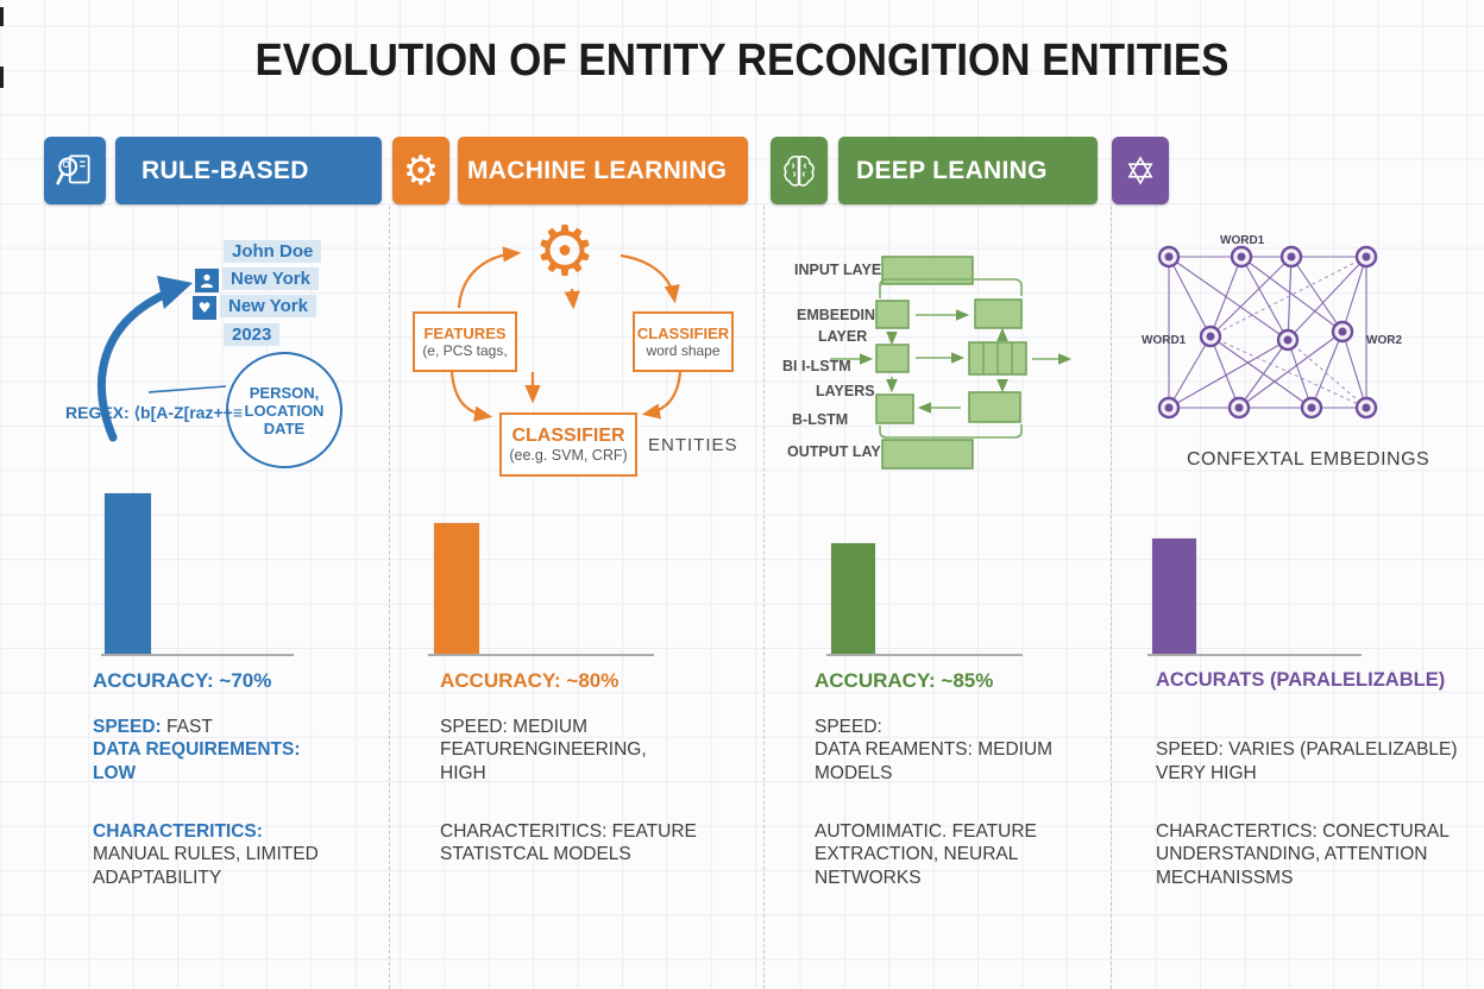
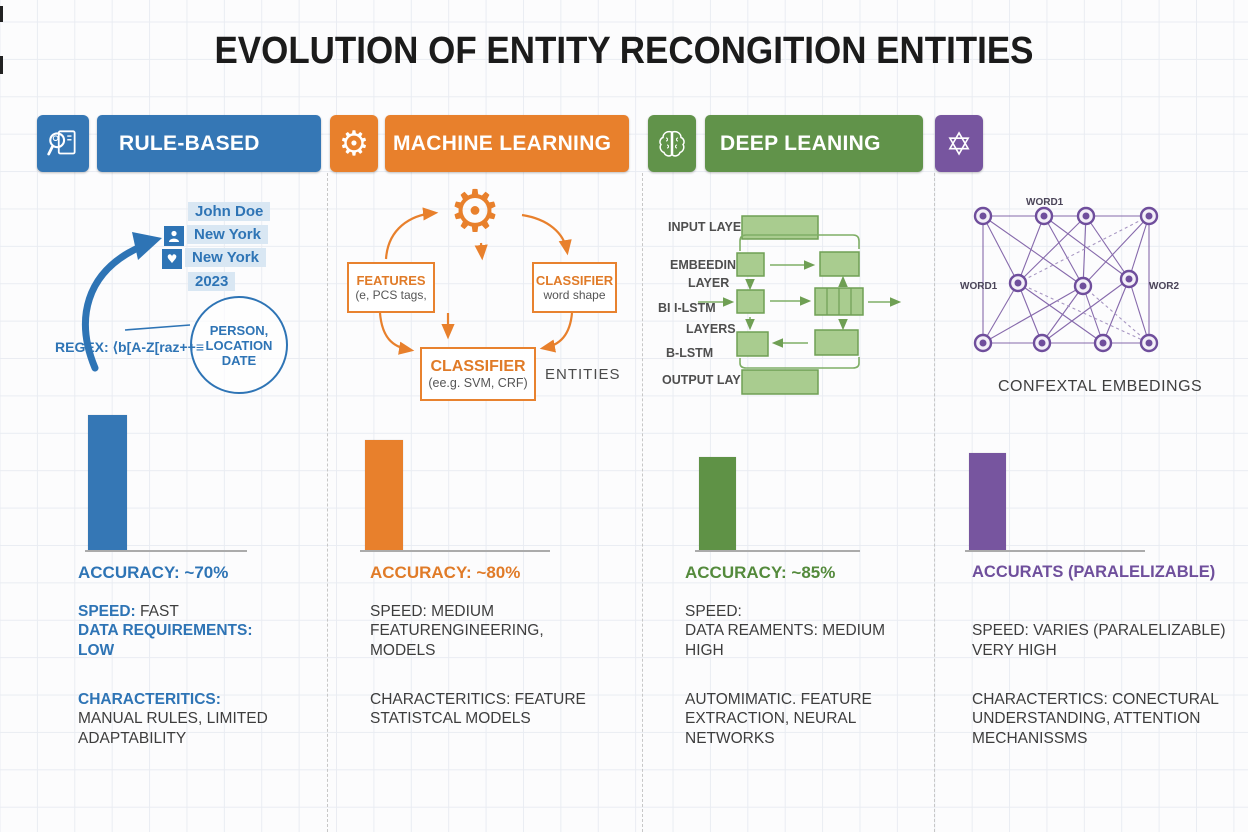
  EVOLUTION OF ENTITY RECONGITION ENTITIES
  RULE-BASED
  ⚙
  MACHINE LEARNING
  DEEP LEANING
  ✡
  John Doe
  New York
  ♥
  New York
  2023
  PERSON,
  LOCATION
  DATE
  REGEX: ⟨b[A-Z[raz++≡
  ⚙
  FEATURES
  (e, PCS tags,
  CLASSIFIER
  word shape
  CLASSIFIER
  (ee.g. SVM, CRF)
  ENTITIES
  INPUT LAYE
  EMBEEDIN
  LAYER
  BI I-LSTM
  LAYERS
  B-LSTM
  OUTPUT LAY
  WORD1
  WORD1
  WOR2
  CONFEXTAL EMBEDINGS
  ACCURACY: ~70%
  ACCURACY: ~80%
  ACCURACY: ~85%
  ACCURATS (PARALELIZABLE)
  SPEED: FAST
  DATA REQUIREMENTS:
  LOW
  CHARACTERITICS:
  MANUAL RULES, LIMITED
  ADAPTABILITY
  SPEED: MEDIUM
  FEATURENGINEERING,
- HIGH
+ MODELS
  CHARACTERITICS: FEATURE
  STATISTCAL MODELS
  SPEED:
  DATA REAMENTS: MEDIUM
- MODELS
+ HIGH
  AUTOMIMATIC. FEATURE
  EXTRACTION, NEURAL
  NETWORKS
  SPEED: VARIES (PARALELIZABLE)
  VERY HIGH
  CHARACTERTICS: CONECTURAL
  UNDERSTANDING, ATTENTION
  MECHANISSMS
